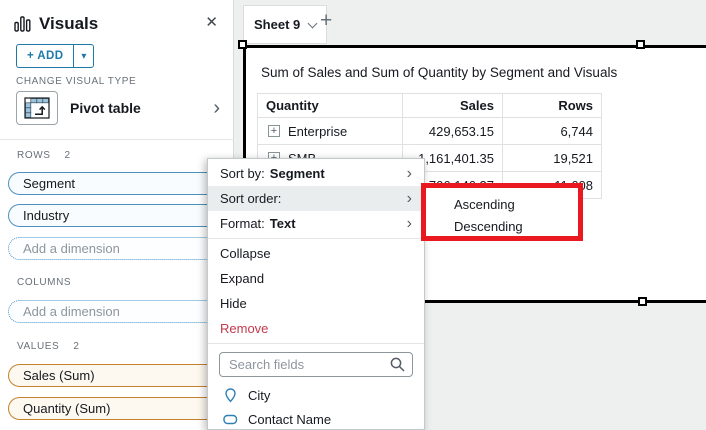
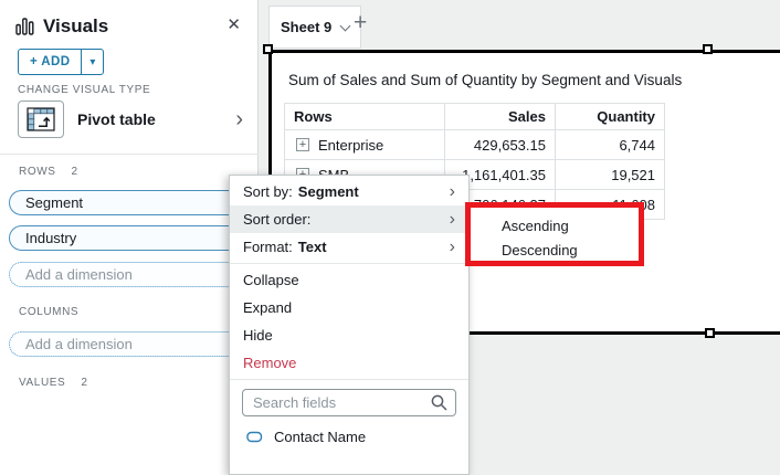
  Sheet 9
  +
  Sum of Sales and Sum of Quantity by Segment and Visuals
- Quantity
+ Rows
  Sales
- Rows
+ Quantity
  +
  Enterprise
  429,653.15
  6,744
  ,161,401.35
  19,521
  Visuals
  ✕
  + ADD
  ▾
  CHANGE VISUAL TYPE
  Pivot table
  ›
  ROWS 2
  Segment
  Industry
  Add a dimension
  COLUMNS
  Add a dimension
  VALUES 2
- Sales (Sum)
- Quantity (Sum)
  Sort by:
  Segment
  ›
  Sort order:
  ›
  Format:
  Text
  ›
  Collapse
  Expand
  Hide
  Remove
  Search fields
- City
  Contact Name
  Ascending
  Descending
